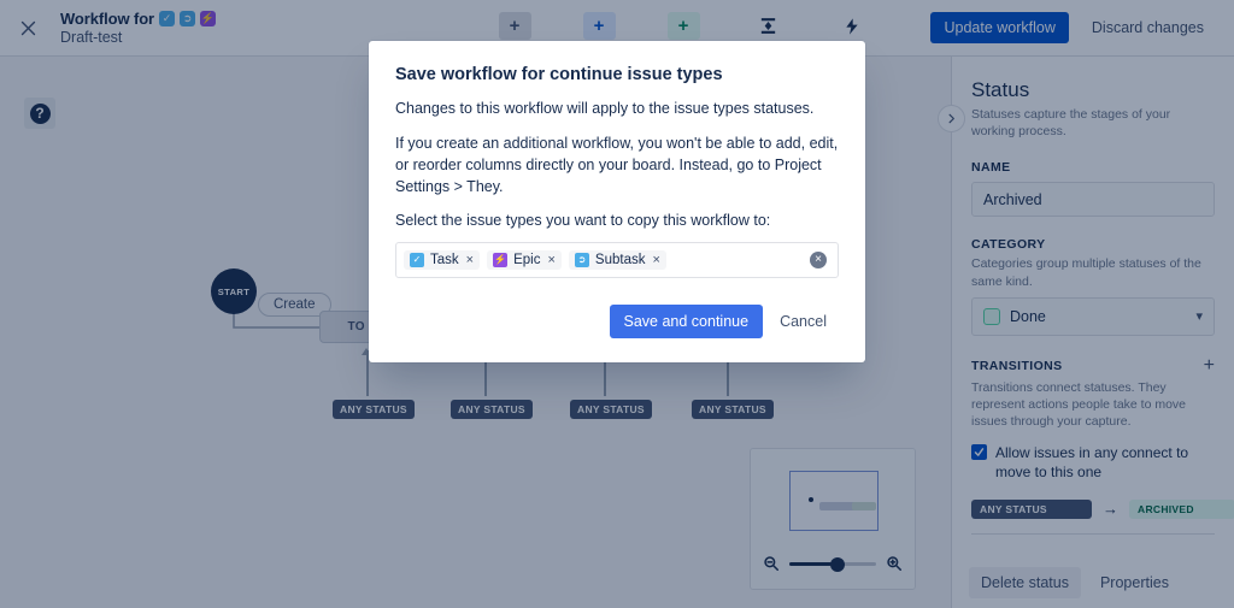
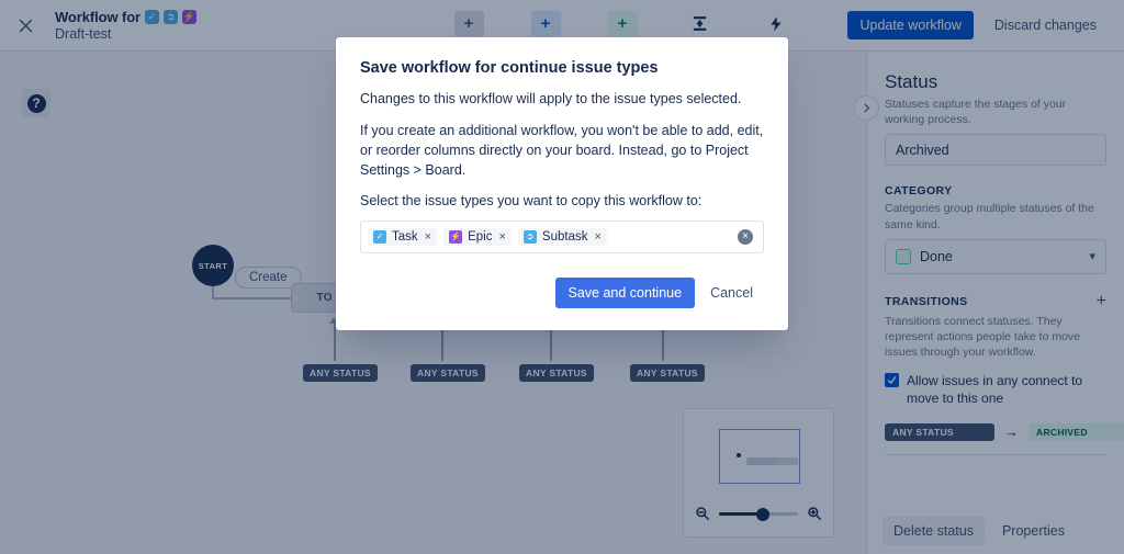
  Workflow for
  ✓
  ➲
  ⚡
  Draft-test
  +
  +
  +
  Update workflow
  Discard changes
  ?
  START
  Create
  ANY STATUS
  ANY STATUS
  ANY STATUS
  ANY STATUS
  Status
  Statuses capture the stages of your working process.
- NAME
  Archived
  CATEGORY
  Categories group multiple statuses of the same kind.
  Done
  ▾
  TRANSITIONS
  +
- Transitions connect statuses. They represent actions people take to move issues through your capture.
+ Transitions connect statuses. They represent actions people take to move issues through your workflow.
  Allow issues in any connect to move to this one
  ANY STATUS
  →
  ARCHIVED
  Delete status
  Properties
  Save workflow for continue issue types
- Changes to this workflow will apply to the issue types statuses.
+ Changes to this workflow will apply to the issue types selected.
- If you create an additional workflow, you won't be able to add, edit, or reorder columns directly on your board. Instead, go to Project Settings > They.
+ If you create an additional workflow, you won't be able to add, edit, or reorder columns directly on your board. Instead, go to Project Settings > Board.
  Select the issue types you want to copy this workflow to:
  ✓
  Task
  ×
  ⚡
  Epic
  ×
  ➲
  Subtask
  ×
  ×
  Save and continue
  Cancel
